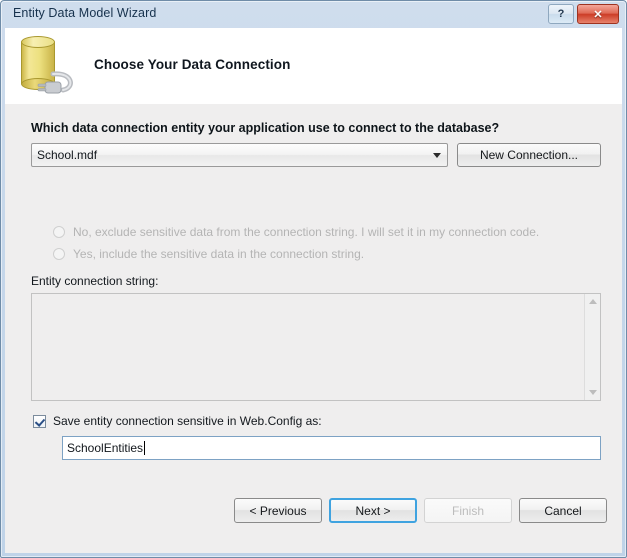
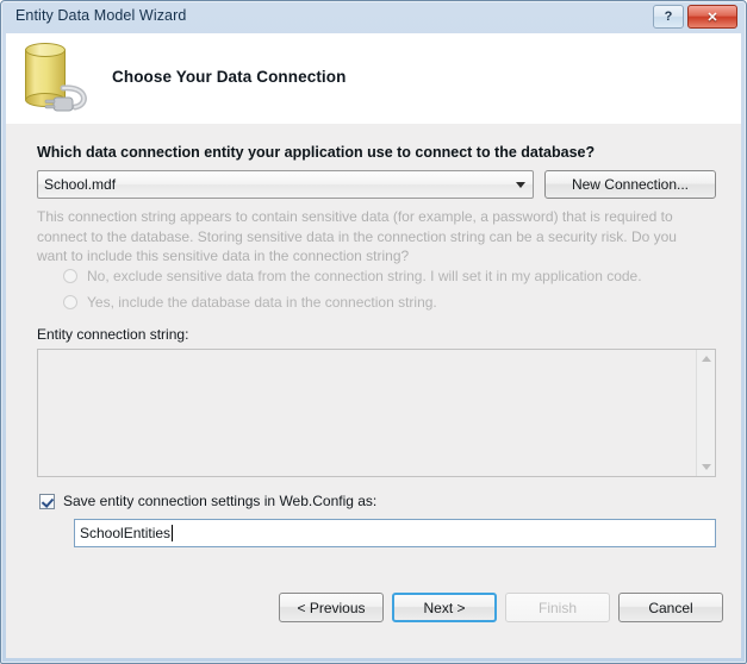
  Entity Data Model Wizard
  ?
  ✕
  Choose Your Data Connection
  Which data connection entity your application use to connect to the database?
  School.mdf
  New Connection...
+ This connection string appears to contain sensitive data (for example, a password) that is required to connect to the database. Storing sensitive data in the connection string can be a security risk. Do you want to include this sensitive data in the connection string?
- No, exclude sensitive data from the connection string. I will set it in my connection code.
+ No, exclude sensitive data from the connection string. I will set it in my application code.
- Yes, include the sensitive data in the connection string.
+ Yes, include the database data in the connection string.
  Entity connection string:
- Save entity connection sensitive in Web.Config as:
+ Save entity connection settings in Web.Config as:
  SchoolEntities
  < Previous
  Next >
  Finish
  Cancel
